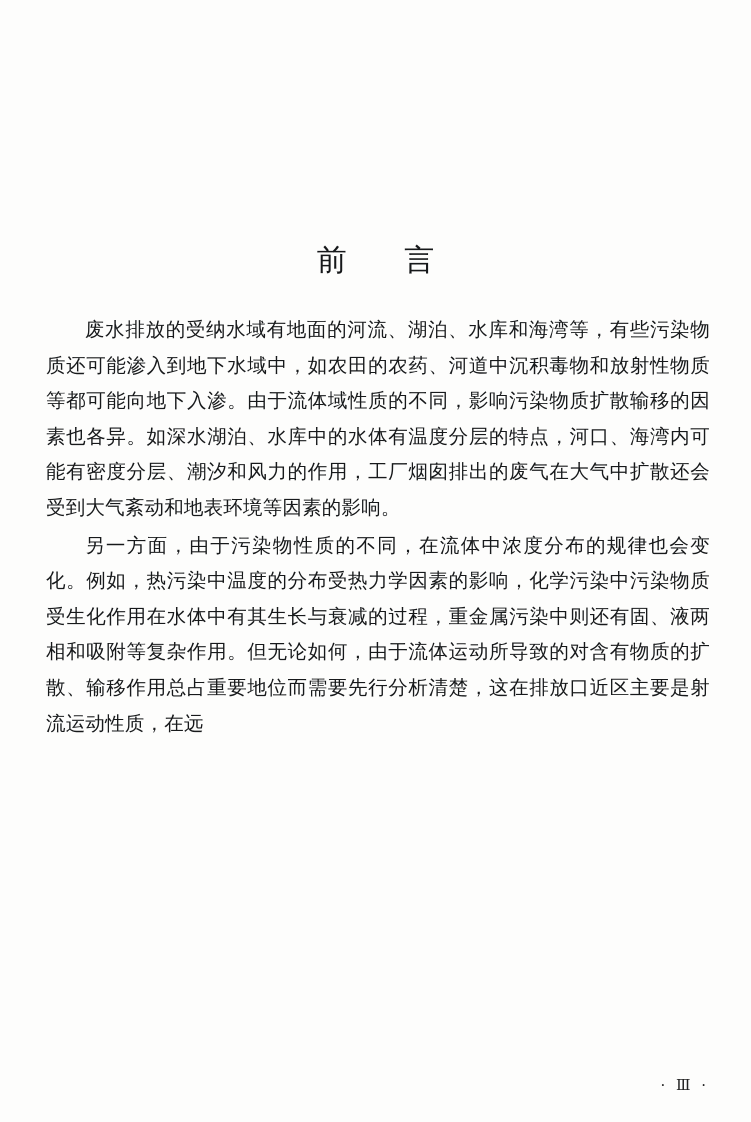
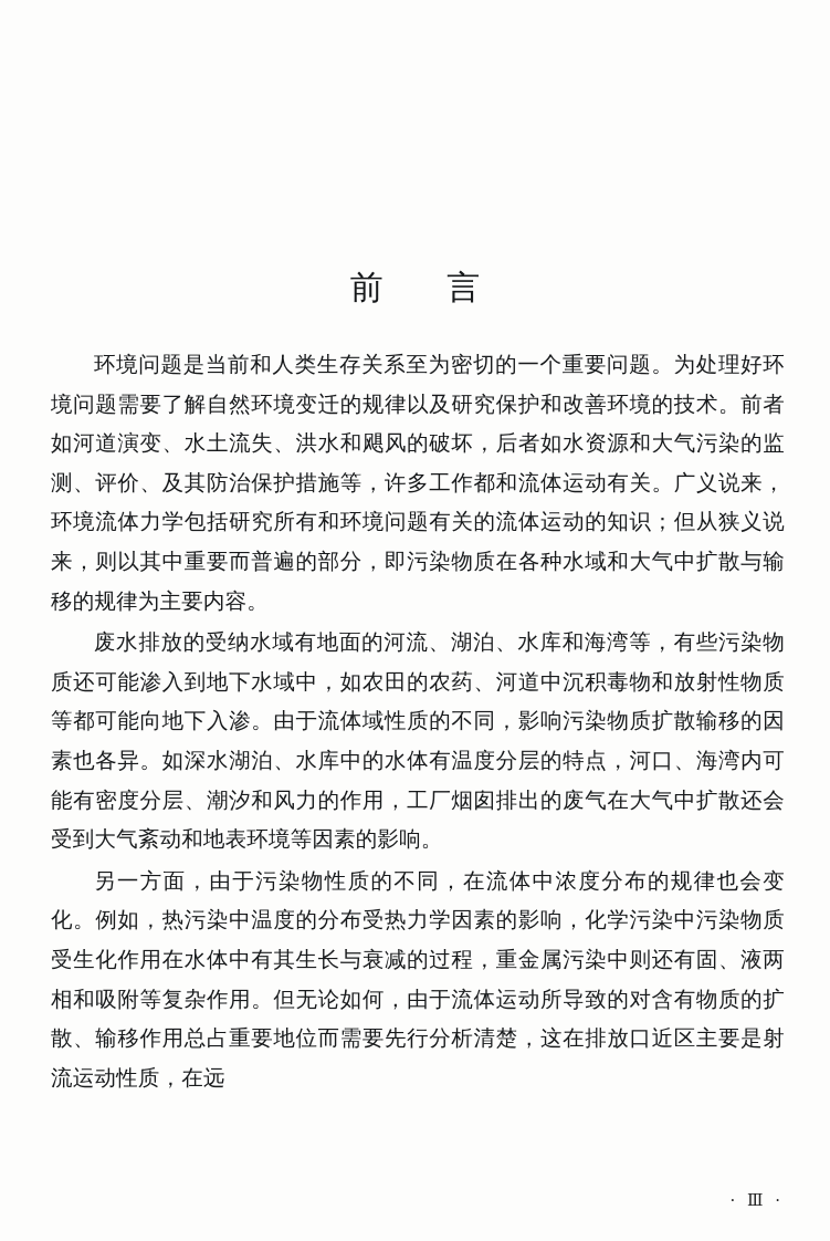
  前 言
+ 环境问题是当前和人类生存关系至为密切的一个重要问题。为处理好环境问题需要了解自然环境变迁的规律以及研究保护和改善环境的技术。前者如河道演变、水土流失、洪水和飓风的破坏，后者如水资源和大气污染的监测、评价、及其防治保护措施等，许多工作都和流体运动有关。广义说来，环境流体力学包括研究所有和环境问题有关的流体运动的知识；但从狭义说来，则以其中重要而普遍的部分，即污染物质在各种水域和大气中扩散与输移的规律为主要内容。
  废水排放的受纳水域有地面的河流、湖泊、水库和海湾等，有些污染物质还可能渗入到地下水域中，如农田的农药、河道中沉积毒物和放射性物质等都可能向地下入渗。由于流体域性质的不同，影响污染物质扩散输移的因素也各异。如深水湖泊、水库中的水体有温度分层的特点，河口、海湾内可能有密度分层、潮汐和风力的作用，工厂烟囱排出的废气在大气中扩散还会受到大气紊动和地表环境等因素的影响。
  另一方面，由于污染物性质的不同，在流体中浓度分布的规律也会变化。例如，热污染中温度的分布受热力学因素的影响，化学污染中污染物质受生化作用在水体中有其生长与衰减的过程，重金属污染中则还有固、液两相和吸附等复杂作用。但无论如何，由于流体运动所导致的对含有物质的扩散、输移作用总占重要地位而需要先行分析清楚，这在排放口近区主要是射流运动性质，在远
  · Ⅲ ·
